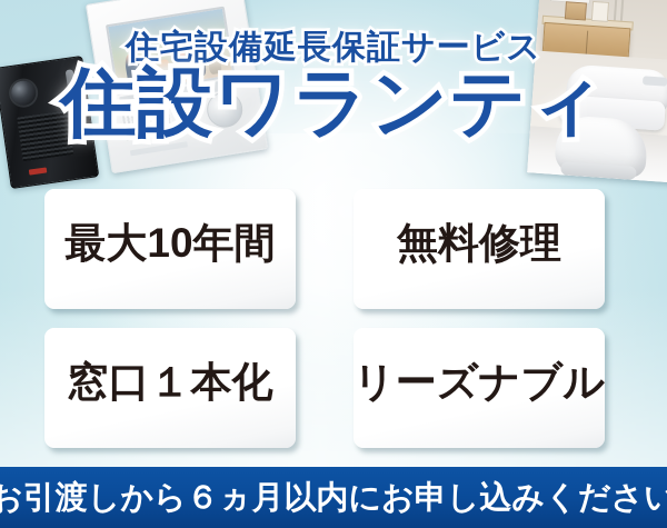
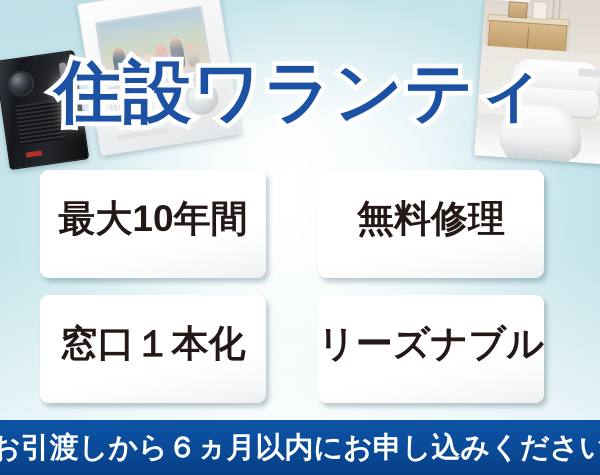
- 住宅設備延長保証サービス
  住設ワランティ
  最大10年間
  無料修理
  窓口１本化
  リーズナブル
  お引渡しから６ヵ月以内にお申し込みください
